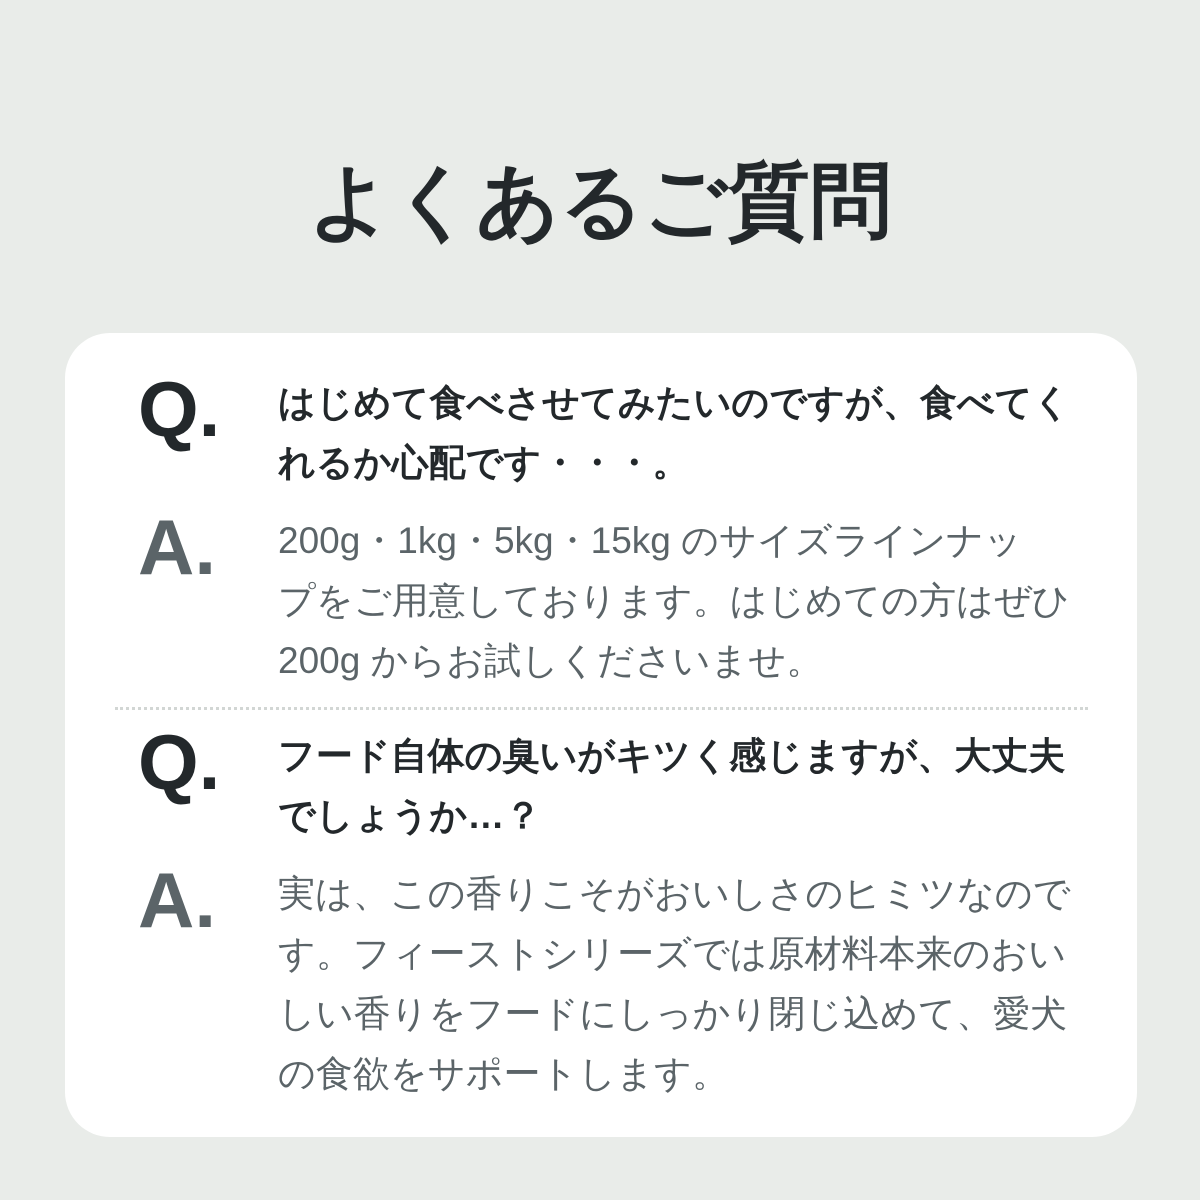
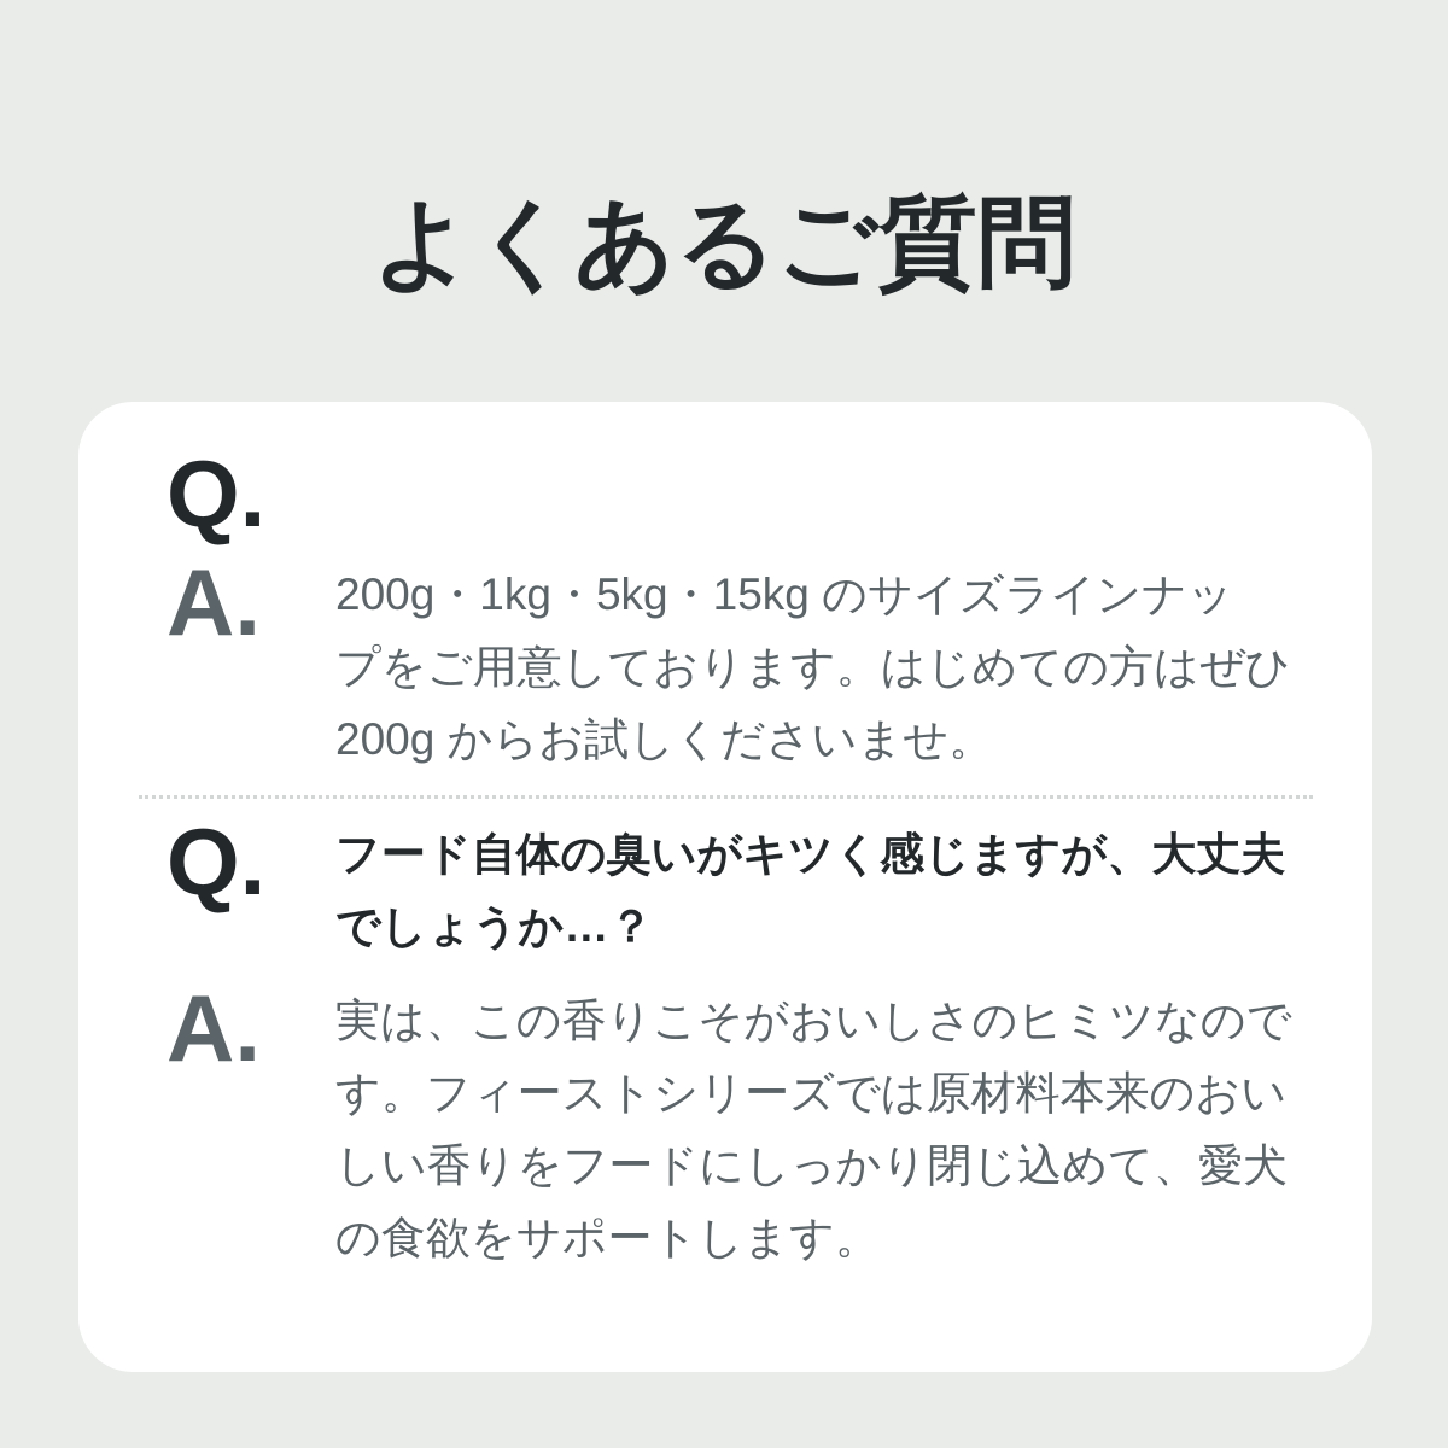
  よくあるご質問
  Q.
- はじめて食べさせてみたいのですが、食べてく
- れるか心配です・・・。
  A.
  200g・1kg・5kg・15kg のサイズラインナッ
  プをご用意しております。はじめての方はぜひ
  200g からお試しくださいませ。
  Q.
  フード自体の臭いがキツく感じますが、大丈夫
  でしょうか…？
  A.
  実は、この香りこそがおいしさのヒミツなので
  す。フィーストシリーズでは原材料本来のおい
  しい香りをフードにしっかり閉じ込めて、愛犬
  の食欲をサポートします。
